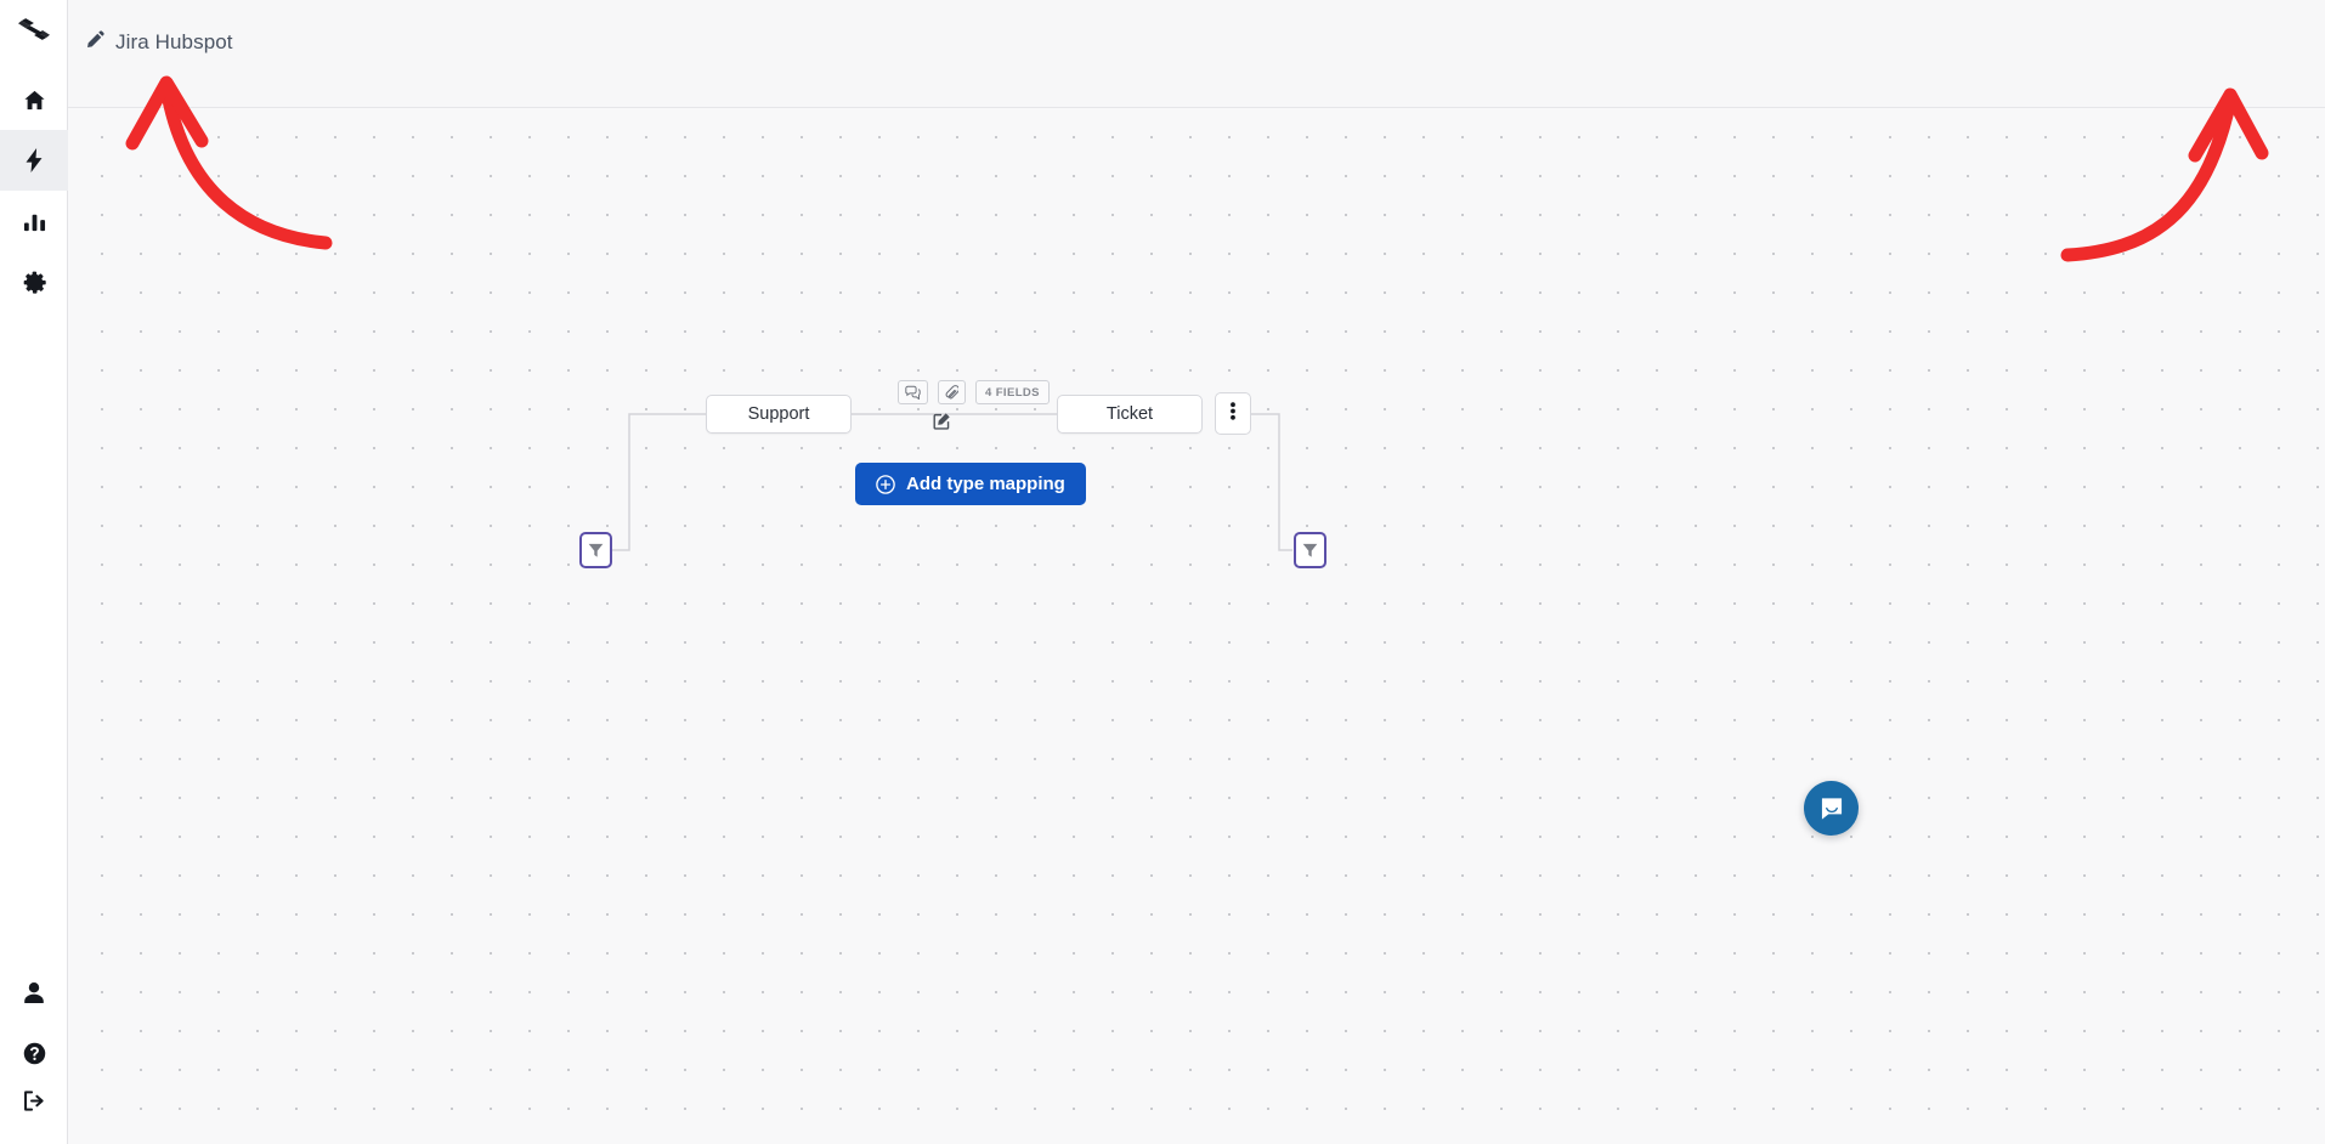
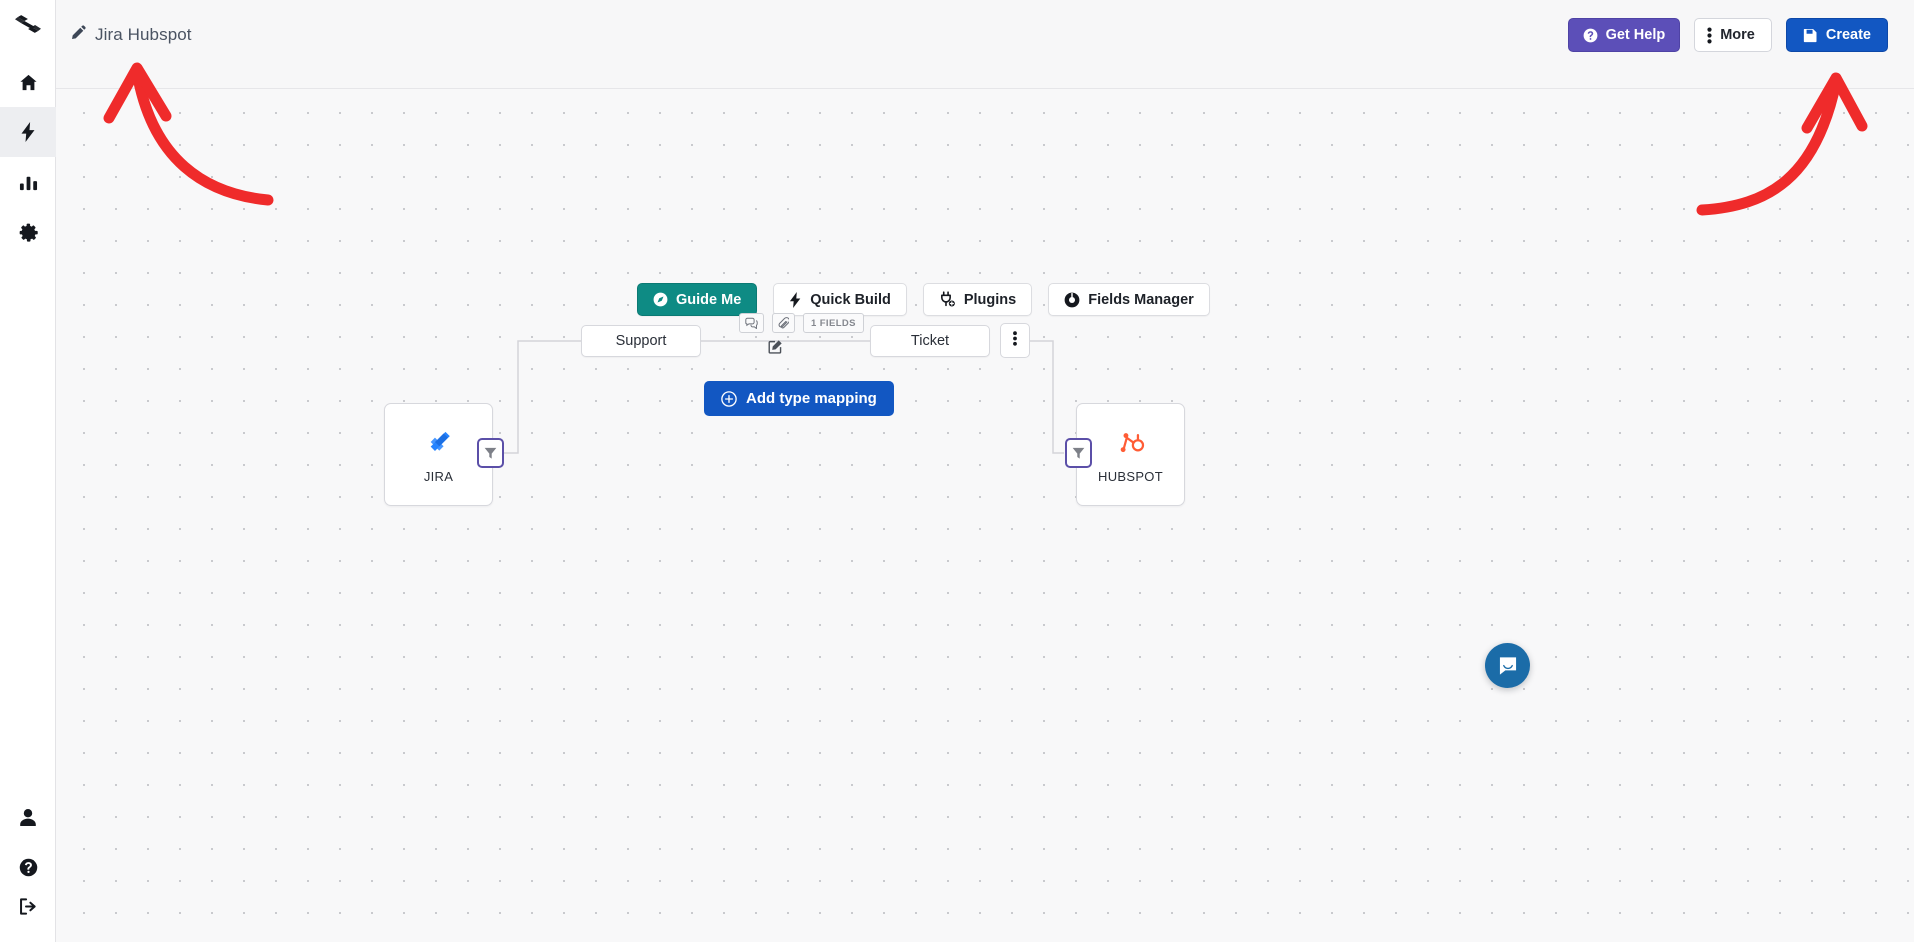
  Jira Hubspot
+ Get Help
+ More
+ Create
+ Guide Me
+ Quick Build
+ Plugins
+ Fields Manager
  Support
  Ticket
- 4 FIELDS
+ 1 FIELDS
  Add type mapping
+ JIRA
+ HUBSPOT
